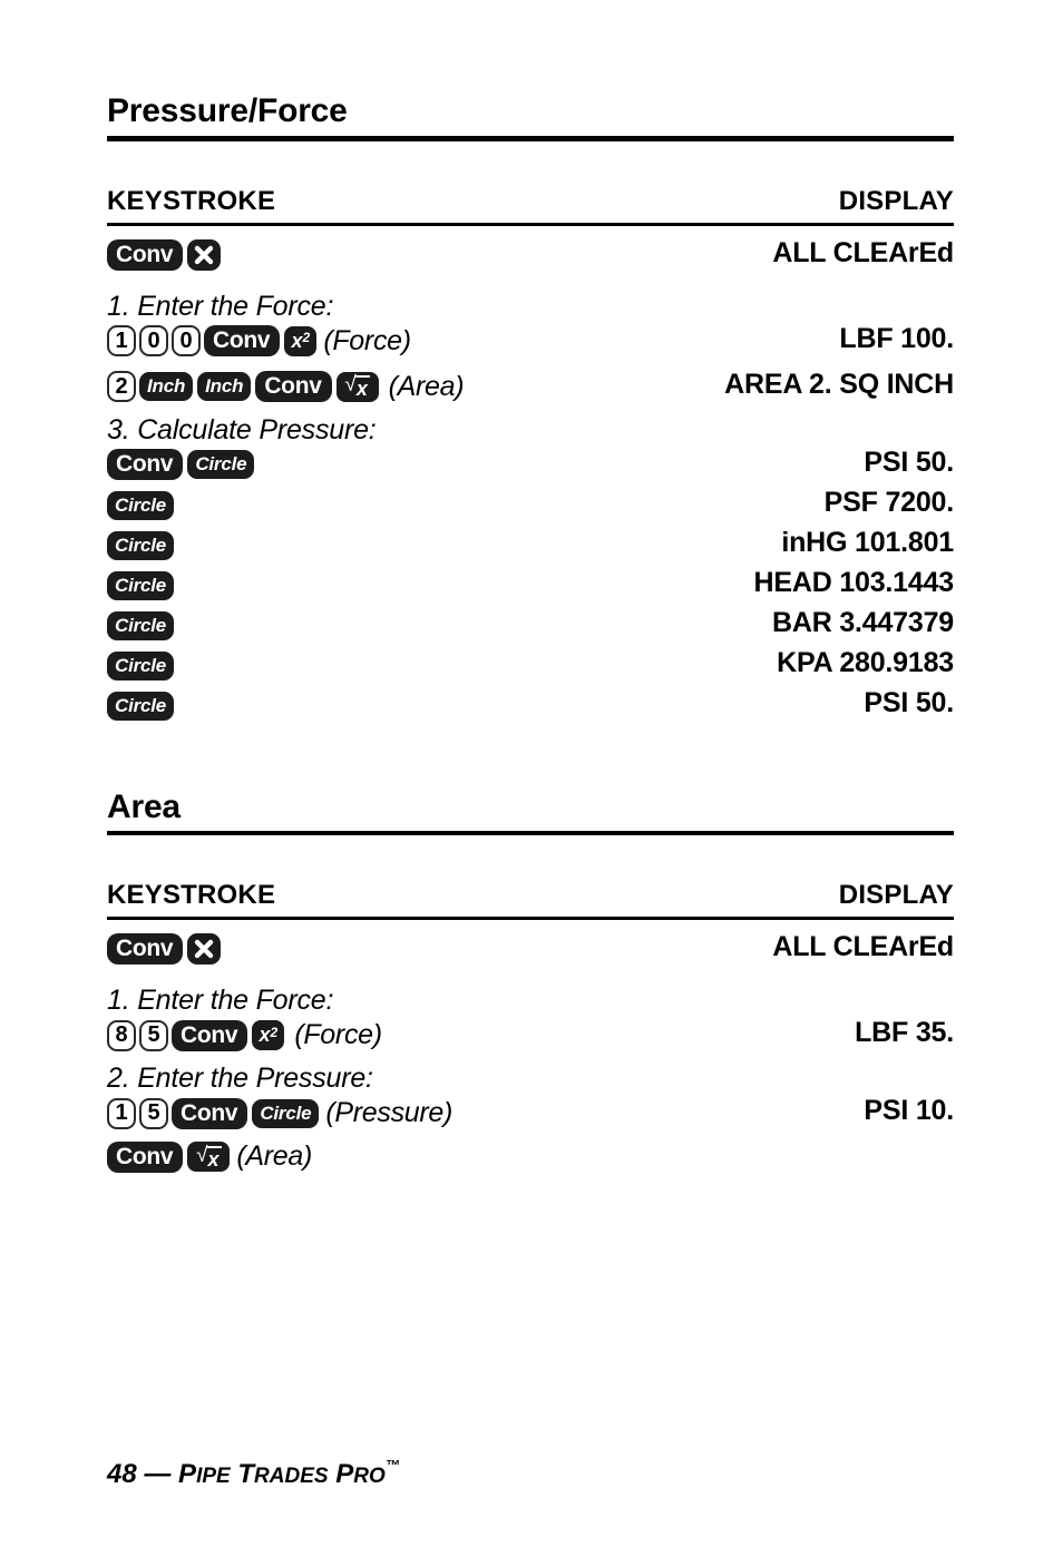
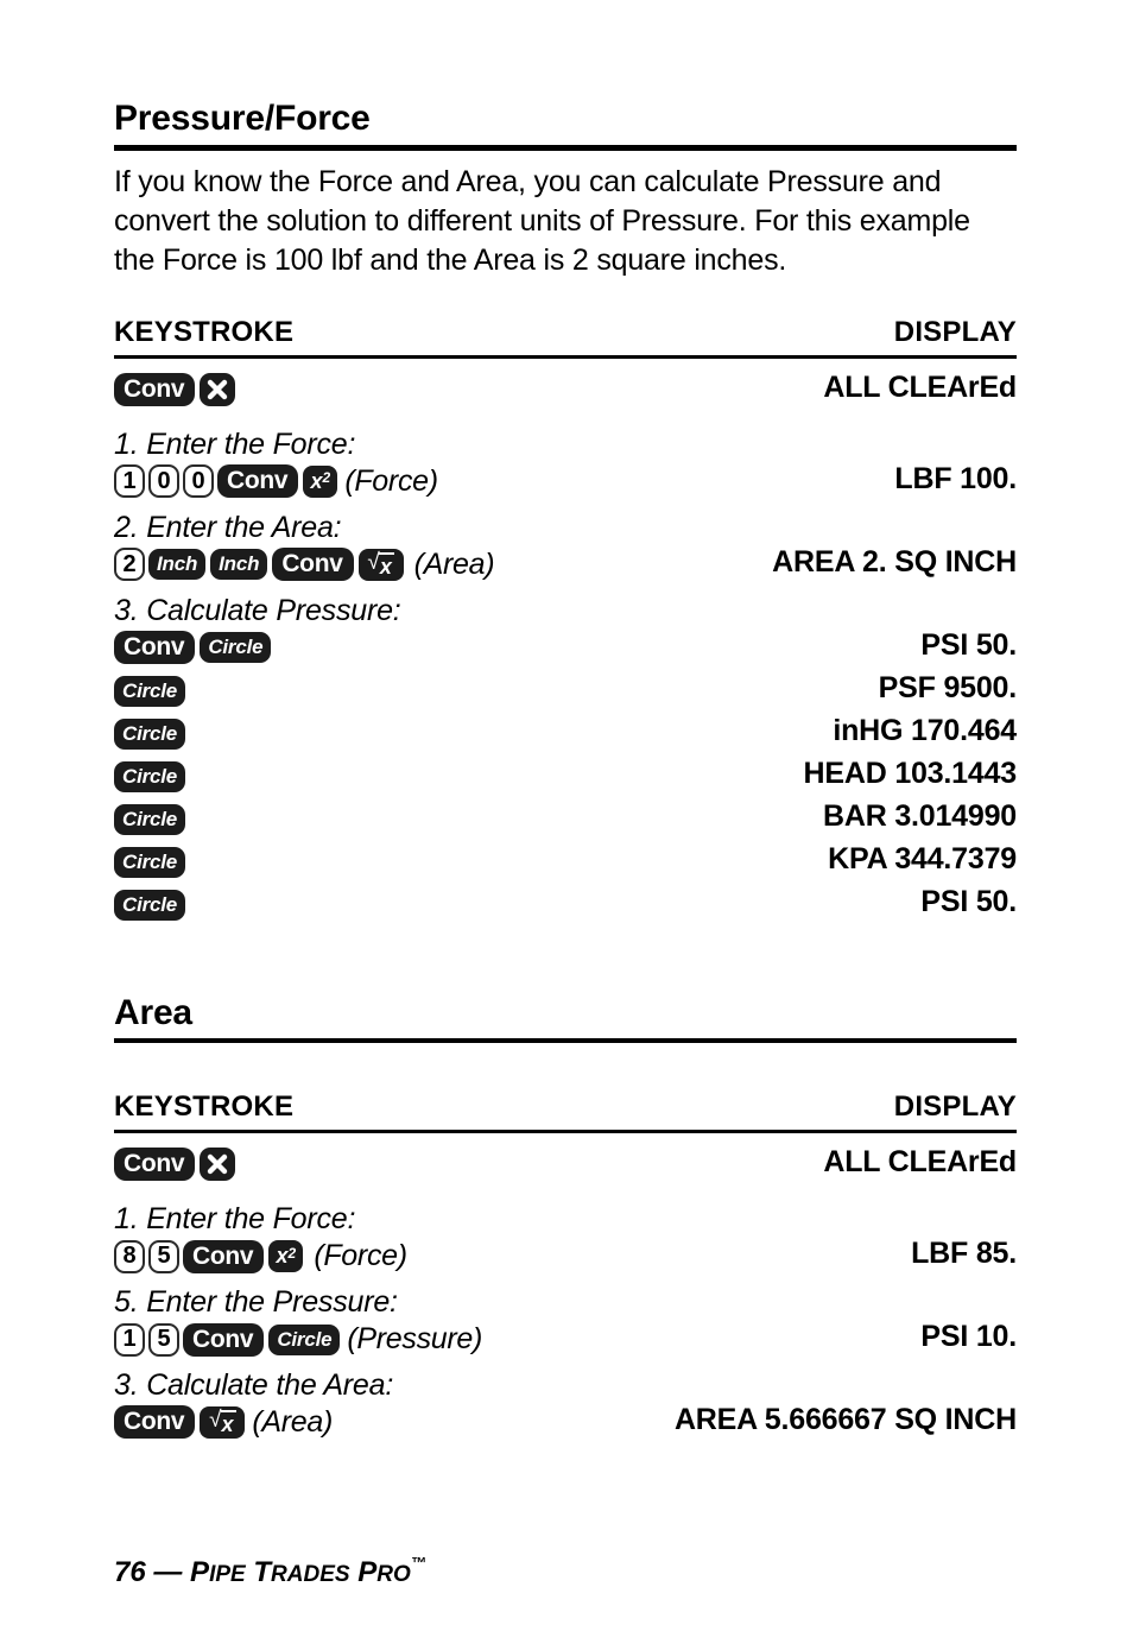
  Pressure/Force
+ If you know the Force and Area, you can calculate Pressure and convert the solution to different units of Pressure. For this example the Force is 100 lbf and the Area is 2 square inches.
  KEYSTROKE
  DISPLAY
  Conv
  ALL CLEArEd
  1. Enter the Force:
  1
  0
  0
  Conv
  x
  2
  (Force)
  LBF 100.
+ 2. Enter the Area:
  2
  Inch
  Inch
  Conv
  √
  x
  (Area)
  AREA 2. SQ INCH
  3. Calculate Pressure:
  Conv
  Circle
  PSI 50.
  Circle
- PSF 7200.
+ PSF 9500.
  Circle
- inHG 101.801
+ inHG 170.464
  Circle
  HEAD 103.1443
  Circle
- BAR 3.447379
+ BAR 3.014990
  Circle
- KPA 280.9183
+ KPA 344.7379
  Circle
  PSI 50.
  Area
  KEYSTROKE
  DISPLAY
  Conv
  ALL CLEArEd
  1. Enter the Force:
  8
  5
  Conv
  x
  2
  (Force)
- LBF 35.
+ LBF 85.
- 2. Enter the Pressure:
+ 5. Enter the Pressure:
  1
  5
  Conv
  Circle
  (Pressure)
  PSI 10.
+ 3. Calculate the Area:
  Conv
  √
  x
  (Area)
+ AREA 5.666667 SQ INCH
- 48 — PIPE TRADES PRO™
+ 76 — PIPE TRADES PRO™
